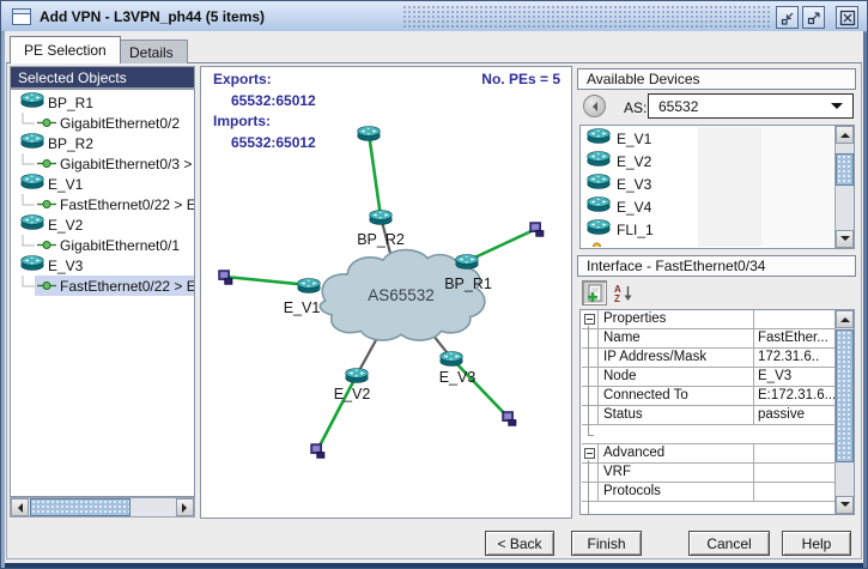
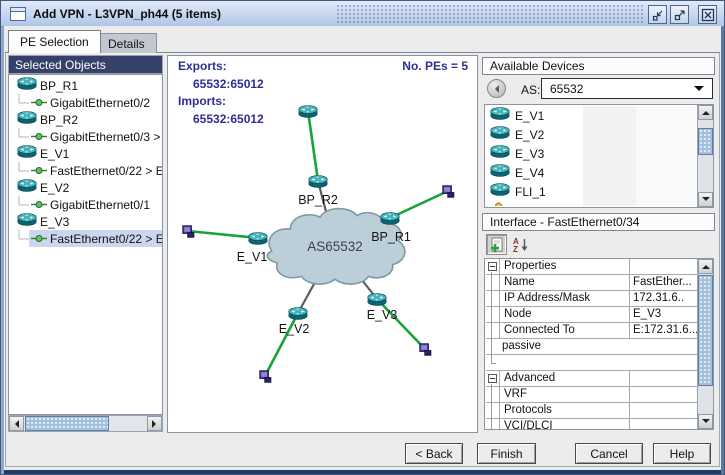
  Add VPN - L3VPN_ph44 (5 items)
  PE Selection
  Details
  Selected Objects
  BP_R1
  GigabitEthernet0/2
  BP_R2
  GigabitEthernet0/3 >
  E_V1
  FastEthernet0/22 > E
  E_V2
  GigabitEthernet0/1
  E_V3
  FastEthernet0/22 > E
  AS65532
  BP_R2
  BP_R1
  E_V1
  E_V2
  E_V3
  Exports:
  65532:65012
  Imports:
  65532:65012
  No. PEs = 5
  Available Devices
  AS:
  65532
  E_V1
  E_V2
  E_V3
  E_V4
  FLI_1
  Interface - FastEthernet0/34
  A
  Z
  Properties
  Name
  FastEther...
  IP Address/Mask
  172.31.6..
  Node
  E_V3
  Connected To
  E:172.31.6..
- Status
  passive
  Advanced
  VRF
  Protocols
+ VCI/DLCI
  < Back
  Finish
  Cancel
  Help
